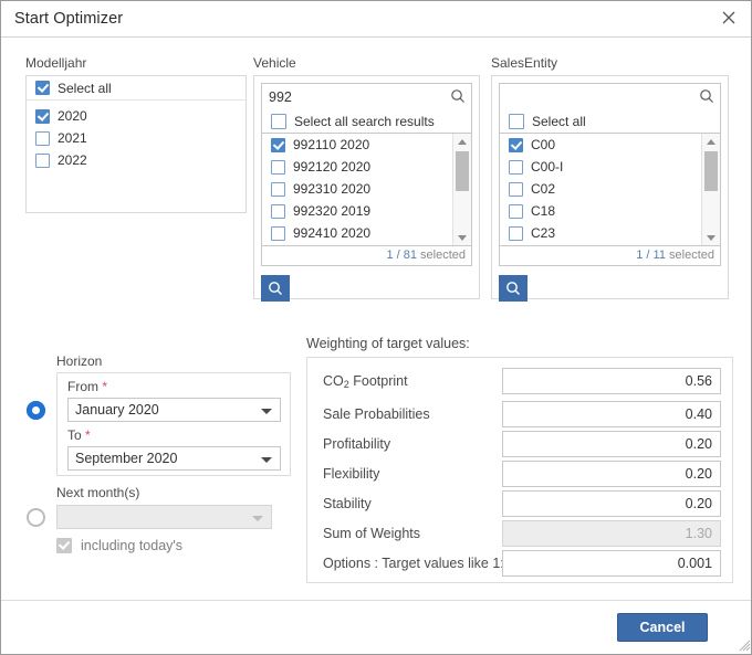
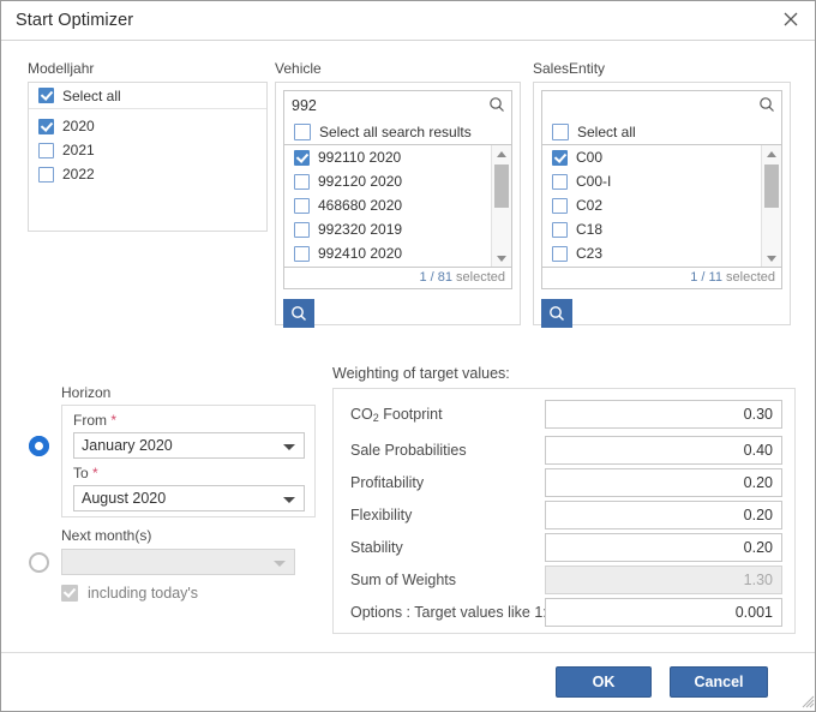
  Start Optimizer
  Modelljahr
  Select all
  2020
  2021
  2022
  Vehicle
  992
  Select all search results
  992110 2020
  992120 2020
- 992310 2020
+ 468680 2020
  992320 2019
  992410 2020
  1 / 81 selected
  SalesEntity
  Select all
  C00
  C00-I
  C02
  C18
  C23
  1 / 11 selected
  Horizon
  From *
  January 2020
  To *
- September 2020
+ August 2020
  Next month(s)
  including today's
  Weighting of target values:
  CO2 Footprint
- 0.56
+ 0.30
  Sale Probabilities
  0.40
  Profitability
  0.20
  Flexibility
  0.20
  Stability
  0.20
  Sum of Weights
  1.30
  Options : Target values like 1
  0.001
+ OK
  Cancel
